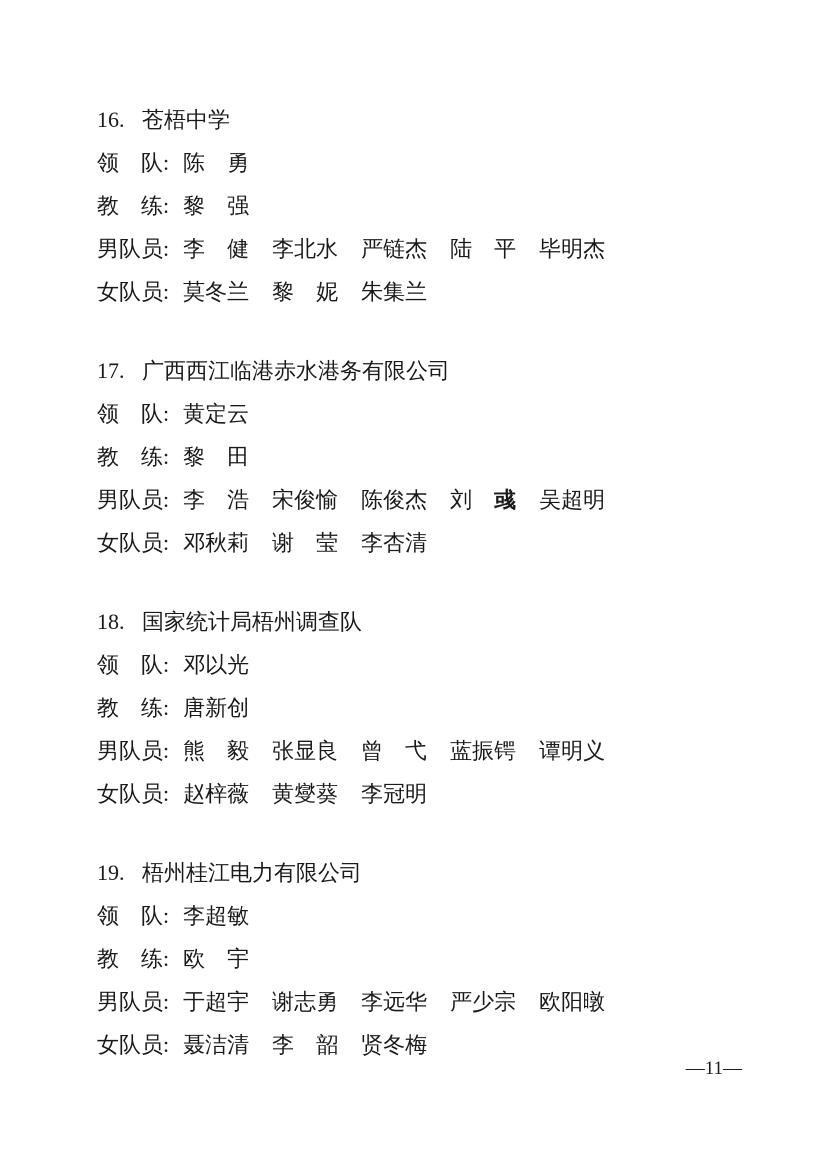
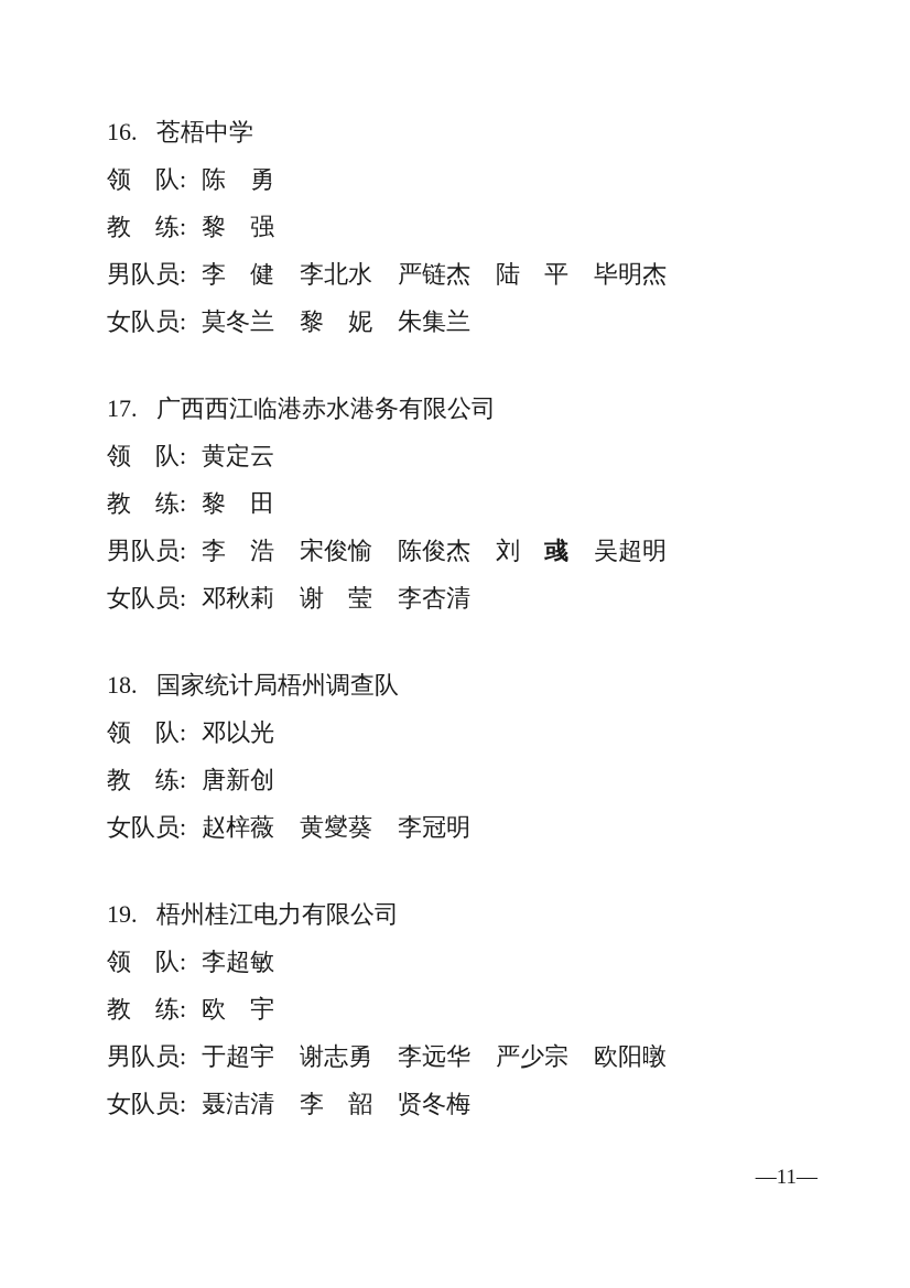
  16. 苍梧中学
  领 队: 陈 勇
  教 练: 黎 强
  男队员: 李 健 李北水 严链杰 陆 平 毕明杰
  女队员: 莫冬兰 黎 妮 朱集兰
  17. 广西西江临港赤水港务有限公司
  领 队: 黄定云
  教 练: 黎 田
  男队员: 李 浩 宋俊愉 陈俊杰 刘 彧 吴超明
  女队员: 邓秋莉 谢 莹 李杏清
  18. 国家统计局梧州调查队
  领 队: 邓以光
  教 练: 唐新创
- 男队员: 熊 毅 张显良 曾 弋 蓝振锷 谭明义
  女队员: 赵梓薇 黄燮葵 李冠明
  19. 梧州桂江电力有限公司
  领 队: 李超敏
  教 练: 欧 宇
  男队员: 于超宇 谢志勇 李远华 严少宗 欧阳暾
  女队员: 聂洁清 李 韶 贤冬梅
  —11—
